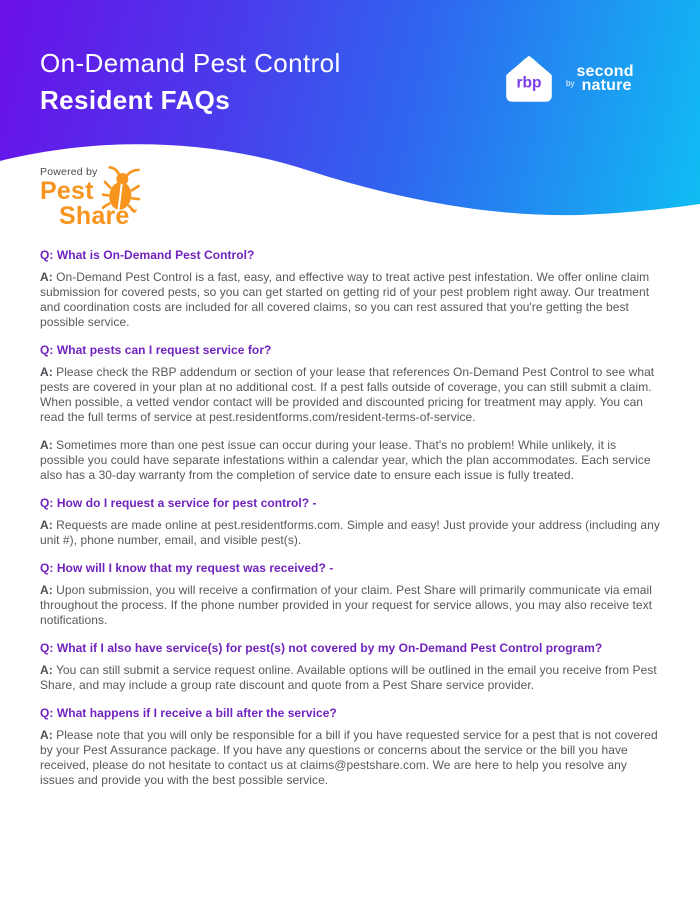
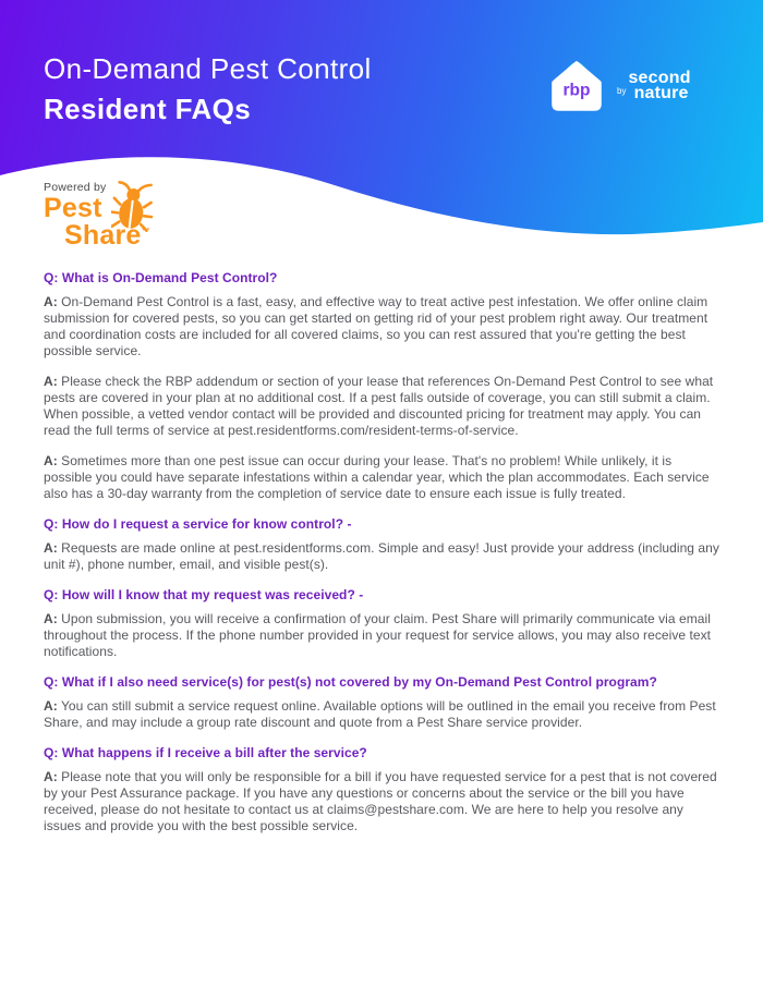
  On-Demand Pest Control
  Resident FAQs
  rbp
  by
  second
  nature
  Powered by
  Pest
  Share
  Q: What is On-Demand Pest Control?
  A: On-Demand Pest Control is a fast, easy, and effective way to treat active pest infestation. We offer online claim submission for covered pests, so you can get started on getting rid of your pest problem right away. Our treatment and coordination costs are included for all covered claims, so you can rest assured that you're getting the best possible service.
- Q: What pests can I request service for?
  A: Please check the RBP addendum or section of your lease that references On-Demand Pest Control to see what pests are covered in your plan at no additional cost. If a pest falls outside of coverage, you can still submit a claim. When possible, a vetted vendor contact will be provided and discounted pricing for treatment may apply. You can read the full terms of service at pest.residentforms.com/resident-terms-of-service.
  A: Sometimes more than one pest issue can occur during your lease. That's no problem! While unlikely, it is possible you could have separate infestations within a calendar year, which the plan accommodates. Each service also has a 30-day warranty from the completion of service date to ensure each issue is fully treated.
- Q: How do I request a service for pest control? -
+ Q: How do I request a service for know control? -
  A: Requests are made online at pest.residentforms.com. Simple and easy! Just provide your address (including any unit #), phone number, email, and visible pest(s).
  Q: How will I know that my request was received? -
  A: Upon submission, you will receive a confirmation of your claim. Pest Share will primarily communicate via email throughout the process. If the phone number provided in your request for service allows, you may also receive text notifications.
- Q: What if I also have service(s) for pest(s) not covered by my On-Demand Pest Control program?
+ Q: What if I also need service(s) for pest(s) not covered by my On-Demand Pest Control program?
  A: You can still submit a service request online. Available options will be outlined in the email you receive from Pest Share, and may include a group rate discount and quote from a Pest Share service provider.
  Q: What happens if I receive a bill after the service?
  A: Please note that you will only be responsible for a bill if you have requested service for a pest that is not covered by your Pest Assurance package. If you have any questions or concerns about the service or the bill you have received, please do not hesitate to contact us at claims@pestshare.com. We are here to help you resolve any issues and provide you with the best possible service.
